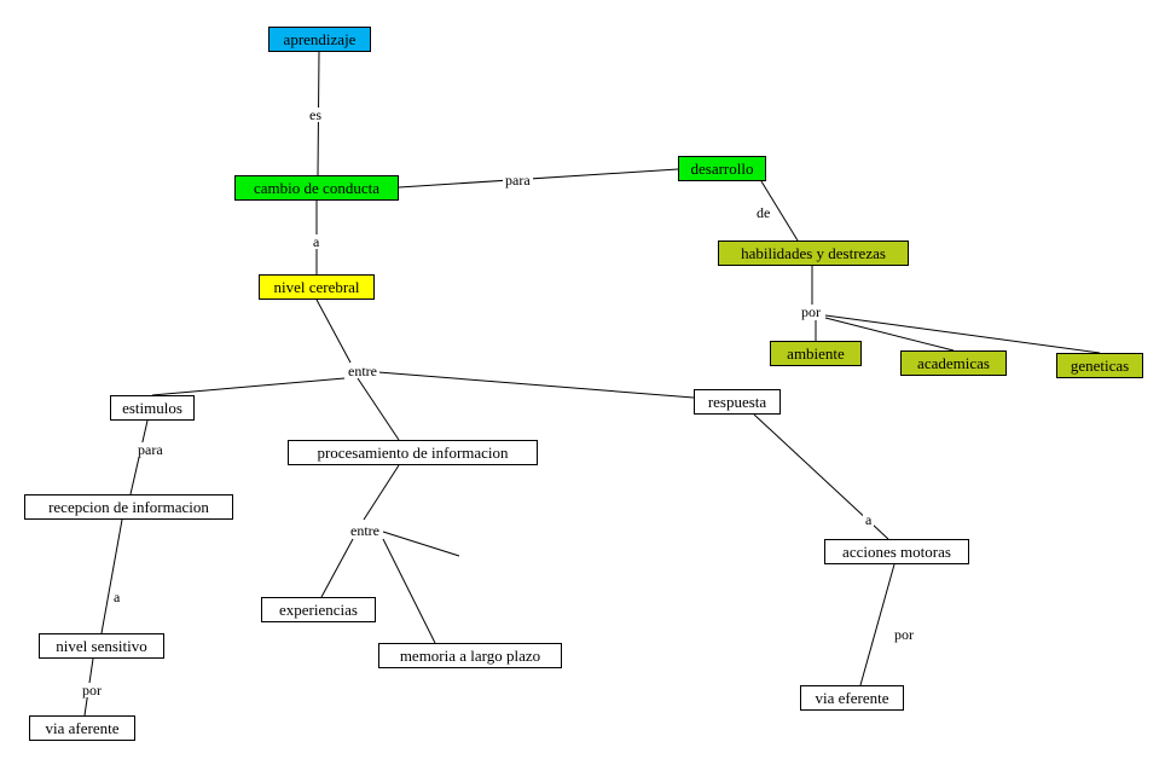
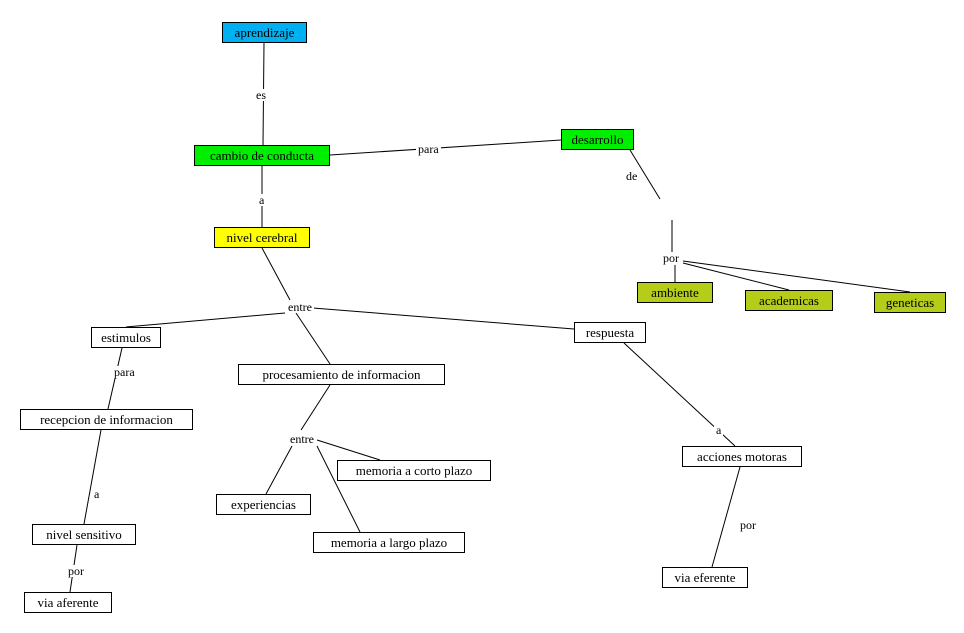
  es
  para
  de
  por
  a
  entre
  para
  a
  por
  entre
  a
  por
  aprendizaje
  cambio de conducta
  desarrollo
- habilidades y destrezas
  ambiente
  academicas
  geneticas
  nivel cerebral
  estimulos
  recepcion de informacion
  nivel sensitivo
  via aferente
  procesamiento de informacion
  experiencias
+ memoria a corto plazo
  memoria a largo plazo
  respuesta
  acciones motoras
  via eferente
